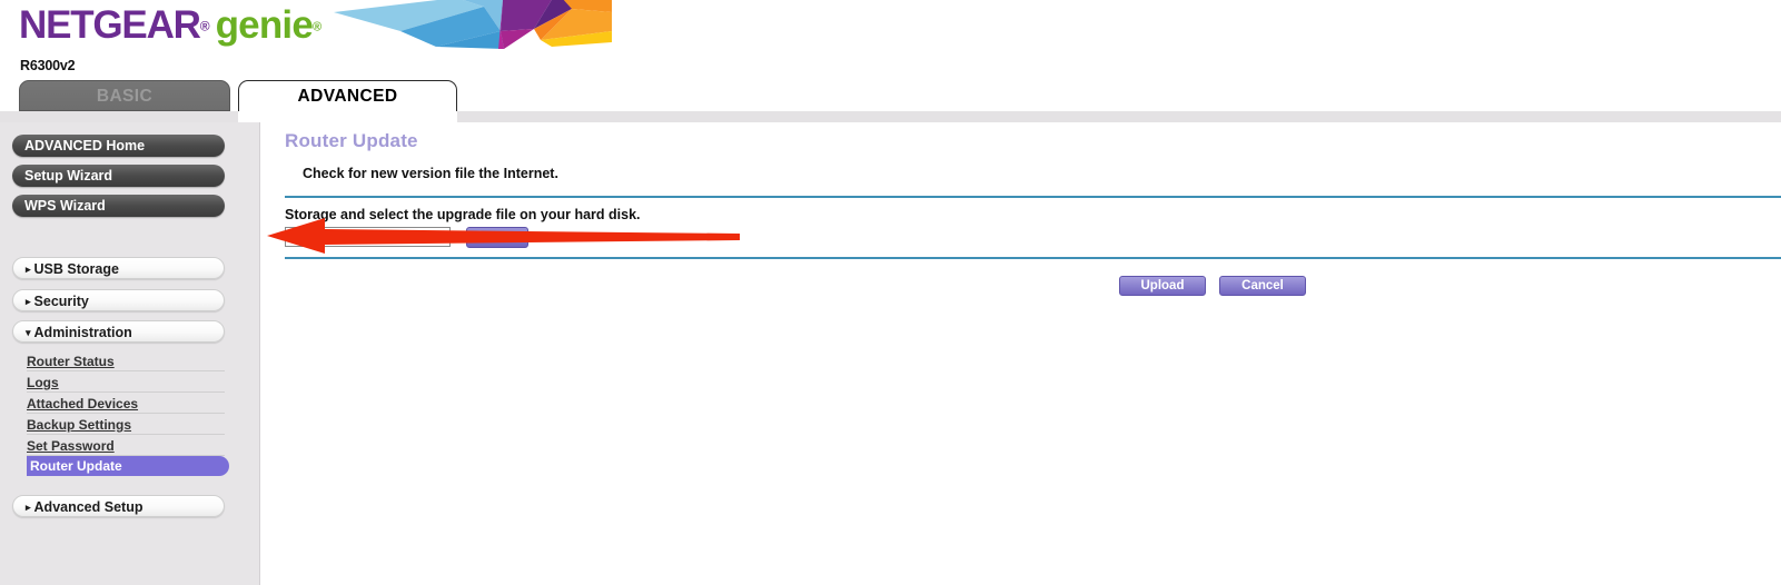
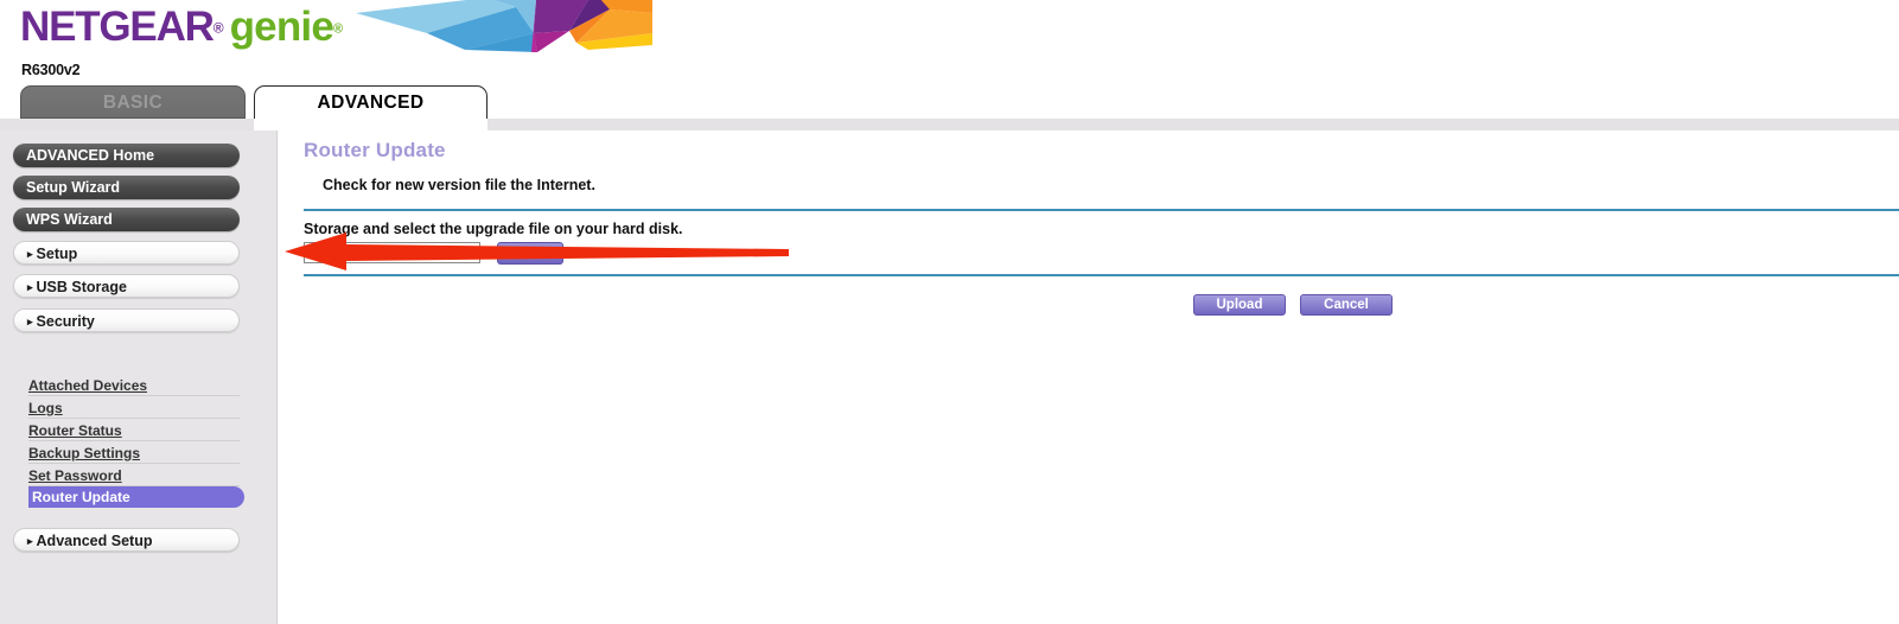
  NETGEAR® genie®
  R6300v2
  BASIC
  ADVANCED
  ADVANCED Home
  Setup Wizard
  WPS Wizard
+ ▸ Setup
  ▸ USB Storage
  ▸ Security
- ▾ Administration
- Router Status
+ Attached Devices
  Logs
- Attached Devices
+ Router Status
  Backup Settings
  Set Password
  Router Update
  ▸ Advanced Setup
  Router Update
  Check for new version file the Internet.
  Storage and select the upgrade file on your hard disk.
  Upload
  Cancel
